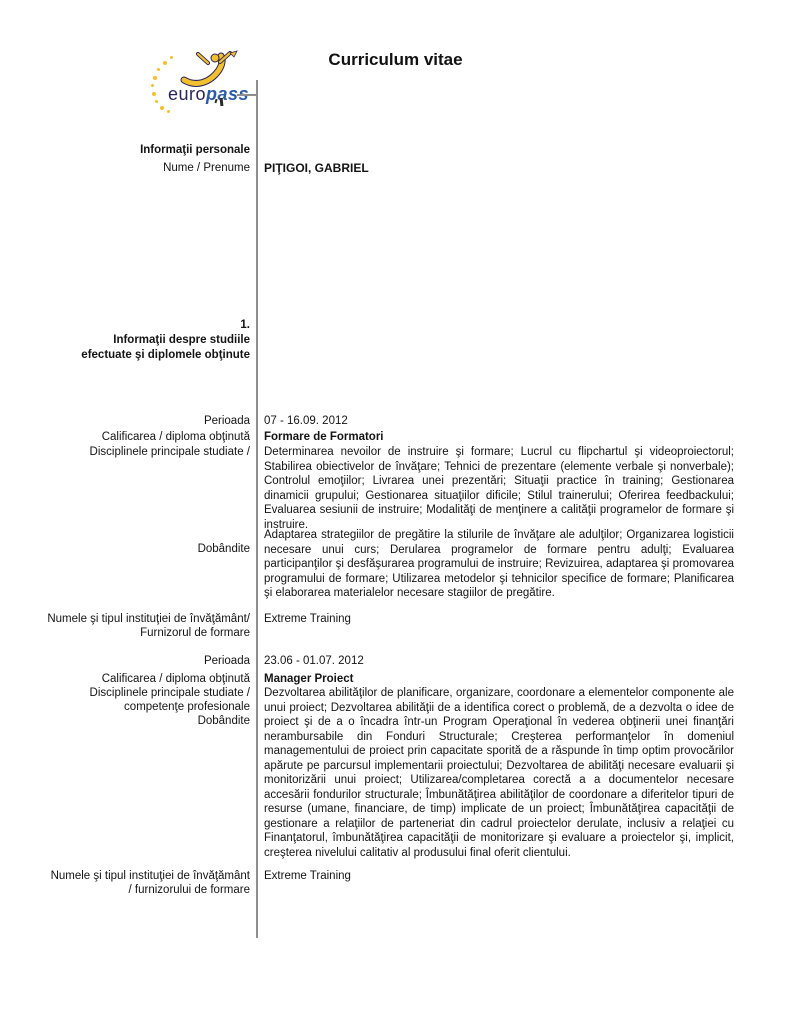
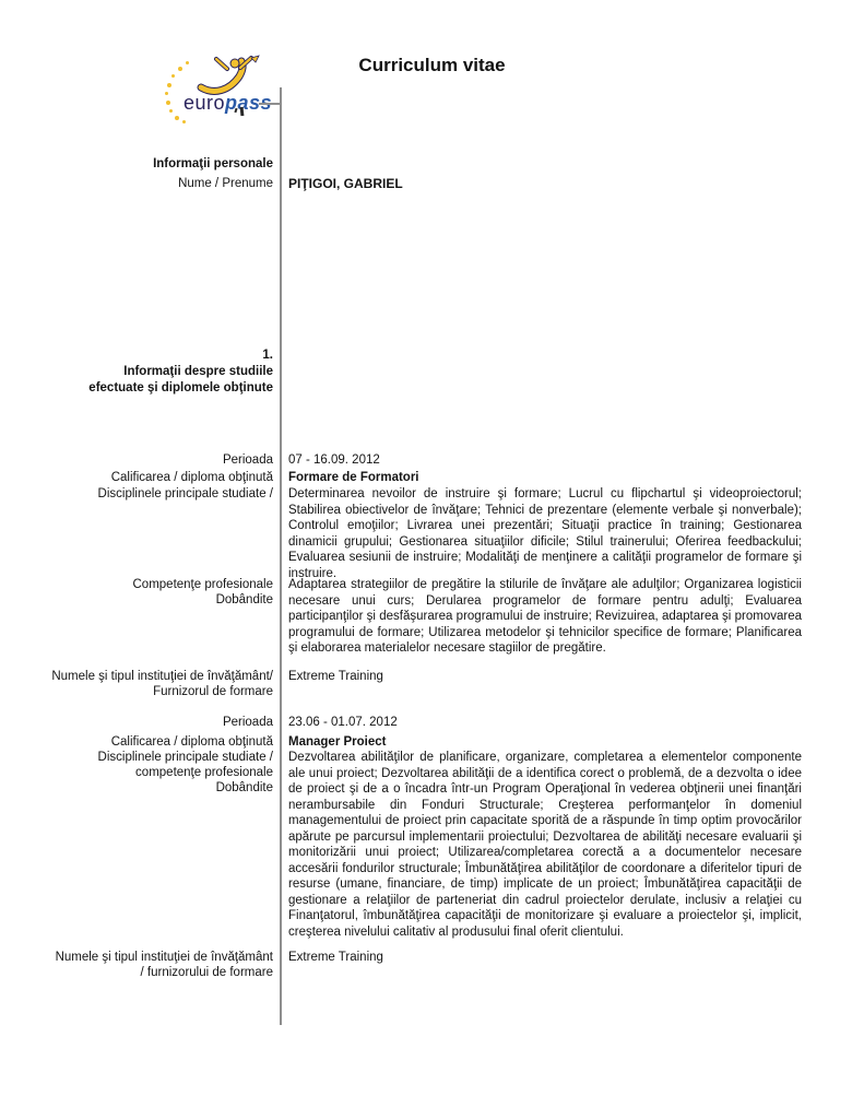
  Curriculum vitae
  europas
  Informaţii personale
  Nume / Prenume
  PIŢIGOI, GABRIEL
  1.
  Informaţii despre studiile
  efectuate şi diplomele obţinute
  Perioada
  07 - 16.09. 2012
  Calificarea / diploma obţinută
  Formare de Formatori
  Disciplinele principale studiate /
  Determinarea nevoilor de instruire şi formare; Lucrul cu flipchartul şi videoproiectorul; Stabilirea obiectivelor de învăţare; Tehnici de prezentare (elemente verbale şi nonverbale); Controlul emoţiilor; Livrarea unei prezentări; Situaţii practice în training; Gestionarea dinamicii grupului; Gestionarea situaţiilor dificile; Stilul trainerului; Oferirea feedbackului; Evaluarea sesiunii de instruire; Modalităţi de menţinere a calităţii programelor de formare şi instruire.
+ Competenţe profesionale
  Dobândite
  Adaptarea strategiilor de pregătire la stilurile de învăţare ale adulţilor; Organizarea logisticii necesare unui curs; Derularea programelor de formare pentru adulţi; Evaluarea participanţilor şi desfăşurarea programului de instruire; Revizuirea, adaptarea şi promovarea programului de formare; Utilizarea metodelor şi tehnicilor specifice de formare; Planificarea şi elaborarea materialelor necesare stagiilor de pregătire.
  Numele şi tipul instituţiei de învăţământ/
  Furnizorul de formare
  Extreme Training
  Perioada
  23.06 - 01.07. 2012
  Calificarea / diploma obţinută
  Manager Proiect
  Disciplinele principale studiate /
  competenţe profesionale
  Dobândite
- Dezvoltarea abilităţilor de planificare, organizare, coordonare a elementelor componente ale unui proiect; Dezvoltarea abilităţii de a identifica corect o problemă, de a dezvolta o idee de proiect şi de a o încadra într-un Program Operaţional în vederea obţinerii unei finanţări nerambursabile din Fonduri Structurale; Creşterea performanţelor în domeniul managementului de proiect prin capacitate sporită de a răspunde în timp optim provocărilor apărute pe parcursul implementarii proiectului; Dezvoltarea de abilităţi necesare evaluarii şi monitorizării unui proiect; Utilizarea/completarea corectă a a documentelor necesare accesării fondurilor structurale; Îmbunătăţirea abilităţilor de coordonare a diferitelor tipuri de resurse (umane, financiare, de timp) implicate de un proiect; Îmbunătăţirea capacităţii de gestionare a relaţiilor de parteneriat din cadrul proiectelor derulate, inclusiv a relaţiei cu Finanţatorul, îmbunătăţirea capacităţii de monitorizare şi evaluare a proiectelor şi, implicit, creşterea nivelului calitativ al produsului final oferit clientului.
+ Dezvoltarea abilităţilor de planificare, organizare, completarea a elementelor componente ale unui proiect; Dezvoltarea abilităţii de a identifica corect o problemă, de a dezvolta o idee de proiect şi de a o încadra într-un Program Operaţional în vederea obţinerii unei finanţări nerambursabile din Fonduri Structurale; Creşterea performanţelor în domeniul managementului de proiect prin capacitate sporită de a răspunde în timp optim provocărilor apărute pe parcursul implementarii proiectului; Dezvoltarea de abilităţi necesare evaluarii şi monitorizării unui proiect; Utilizarea/completarea corectă a a documentelor necesare accesării fondurilor structurale; Îmbunătăţirea abilităţilor de coordonare a diferitelor tipuri de resurse (umane, financiare, de timp) implicate de un proiect; Îmbunătăţirea capacităţii de gestionare a relaţiilor de parteneriat din cadrul proiectelor derulate, inclusiv a relaţiei cu Finanţatorul, îmbunătăţirea capacităţii de monitorizare şi evaluare a proiectelor şi, implicit, creşterea nivelului calitativ al produsului final oferit clientului.
  Numele şi tipul instituţiei de învăţământ
  / furnizorului de formare
  Extreme Training
